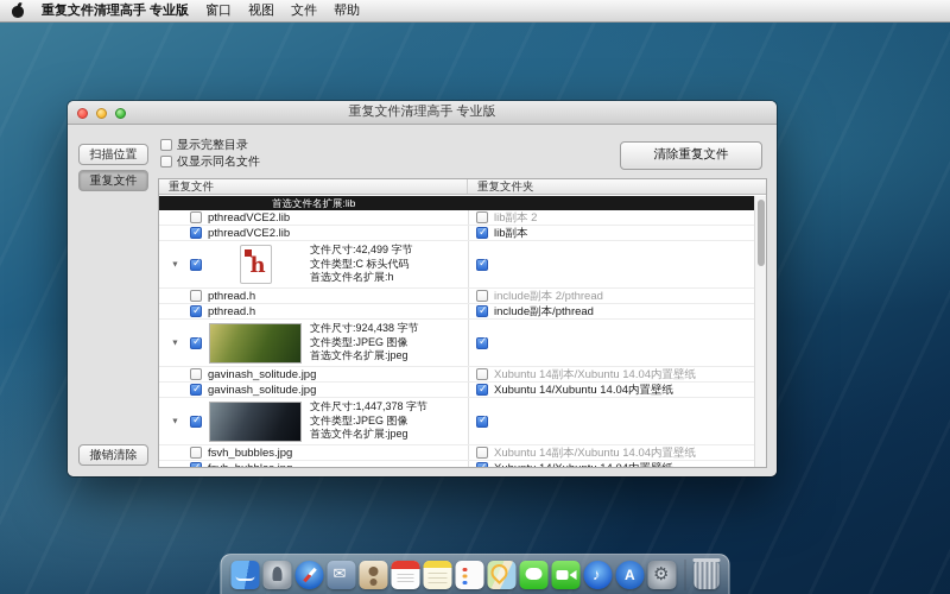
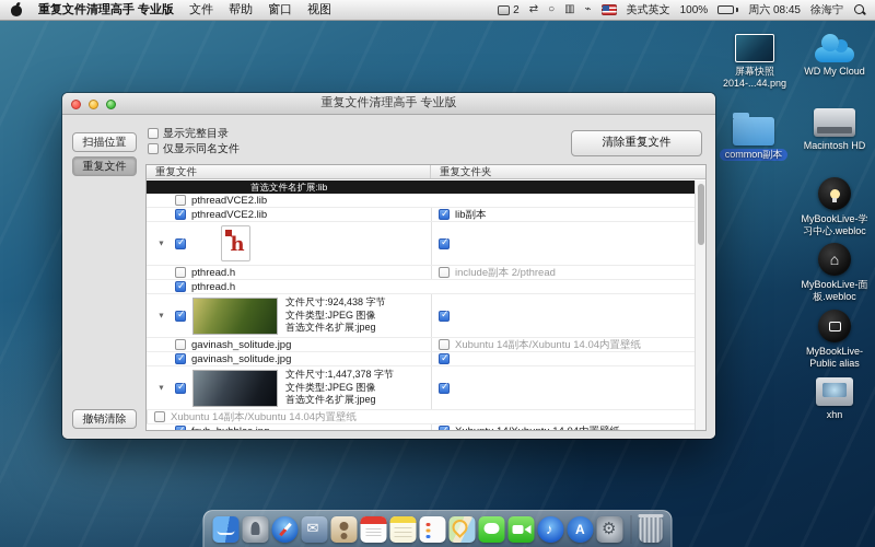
  重复文件清理高手 专业版
- 窗口
+ 文件
- 视图
+ 帮助
- 文件
+ 窗口
- 帮助
+ 视图
+ 2
+ ⇄
+ ○
+ ▥
+ ⌁
+ 美式英文
+ 100%
+ 周六 08:45
+ 徐海宁
+ 屏幕快照
+ 2014-...44.png
+ WD My Cloud
+ common副本
+ Macintosh HD
+ MyBookLive-学
+ 习中心.webloc
+ ⌂
+ MyBookLive-面
+ 板.webloc
+ MyBookLive-
+ Public alias
+ xhn
  重复文件清理高手 专业版
  扫描位置
  重复文件
  撤销清除
  显示完整目录
  仅显示同名文件
  清除重复文件
  重复文件
  重复文件夹
  首选文件名扩展:lib
  pthreadVCE2.lib
- lib副本 2
  pthreadVCE2.lib
  lib副本
- 文件尺寸:42,499 字节
- 文件类型:C 标头代码
- 首选文件名扩展:h
  pthread.h
  include副本 2/pthread
  pthread.h
- include副本/pthread
  文件尺寸:924,438 字节
  文件类型:JPEG 图像
  首选文件名扩展:jpeg
  gavinash_solitude.jpg
  Xubuntu 14副本/Xubuntu 14.04内置壁纸
  gavinash_solitude.jpg
- Xubuntu 14/Xubuntu 14.04内置壁纸
  文件尺寸:1,447,378 字节
  文件类型:JPEG 图像
  首选文件名扩展:jpeg
- fsvh_bubbles.jpg
  Xubuntu 14副本/Xubuntu 14.04内置壁纸
